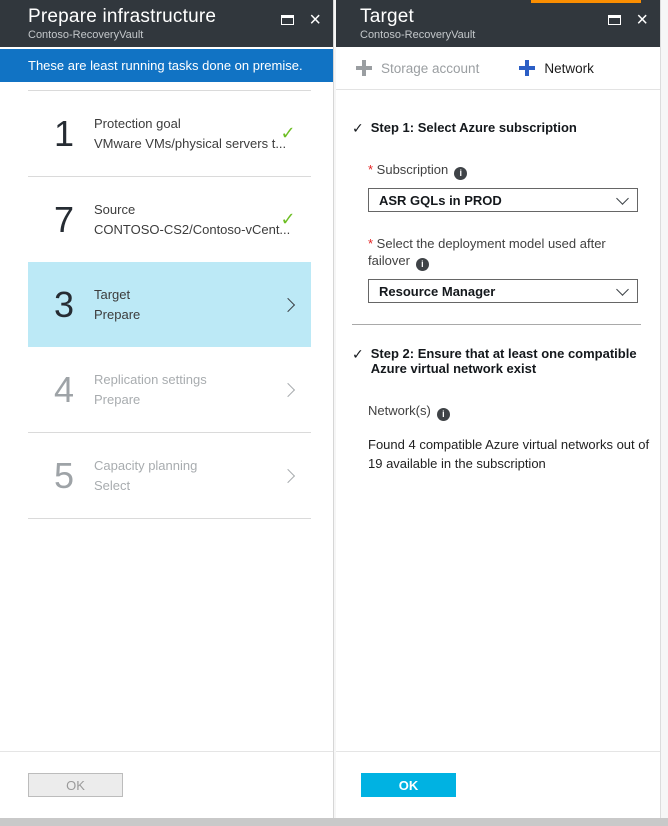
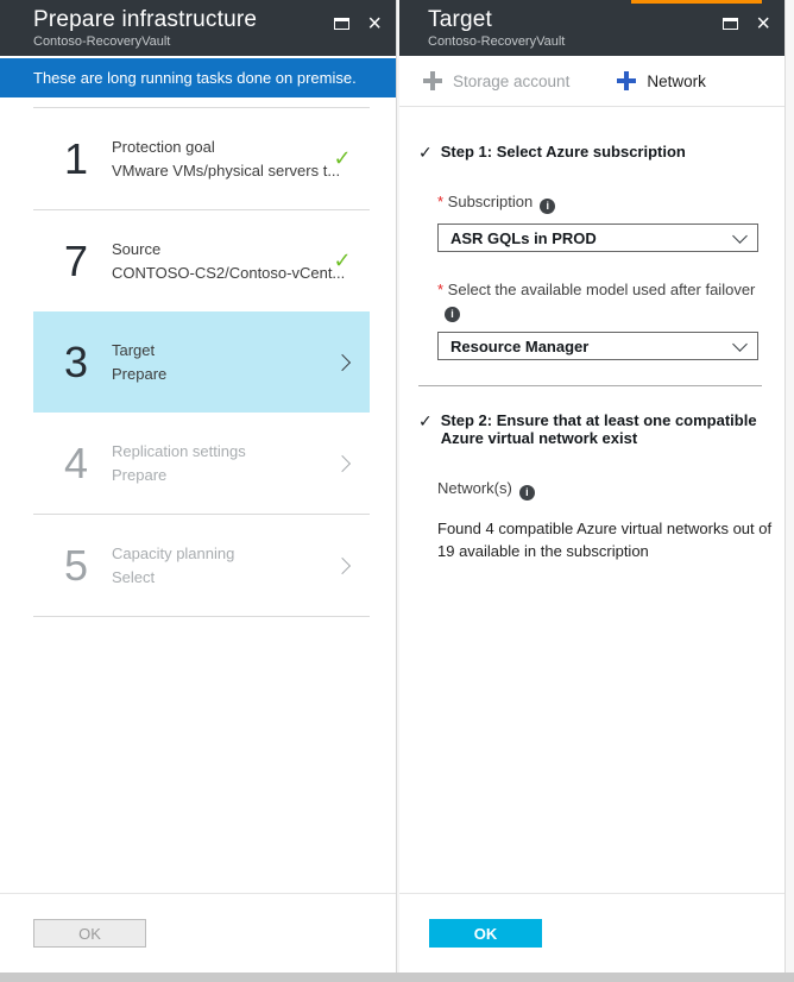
  Prepare infrastructure
  Contoso-RecoveryVault
- These are least running tasks done on premise.
+ These are long running tasks done on premise.
  1
  Protection goal
  VMware VMs/physical servers t
  7
  Source
  CONTOSO-CS2/Contoso-vCen
  3
  Target
  Prepare
  4
  Replication settings
  Prepare
  5
  Capacity planning
  Select
  OK
  Target
  Contoso-RecoveryVault
  Storage account
  Network
  Step 1: Select Azure subscription
  Subscription
  ASR GQLs in PROD
- Select the deployment model used after failover
+ Select the available model used after failover
  Resource Manager
  Step 2: Ensure that at least one compatible Azure virtual network exist
  Network(s)
  Found 4 compatible Azure virtual networks out of 19 available in the subscription
  OK
